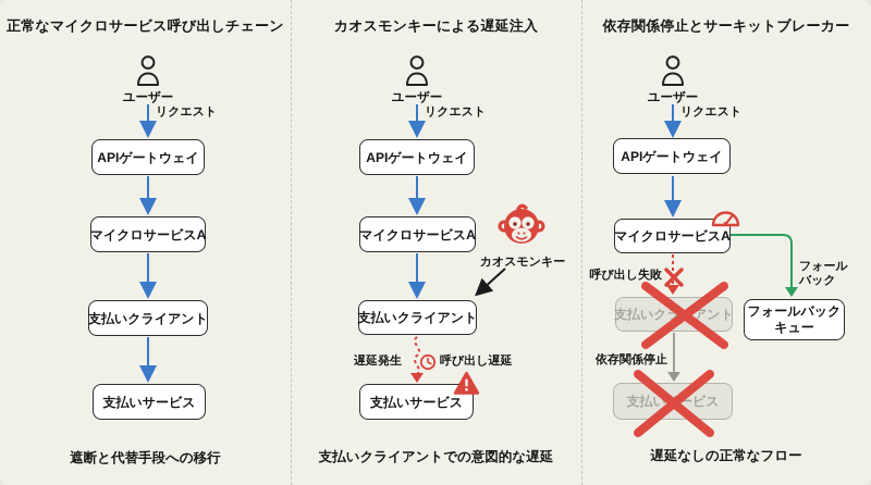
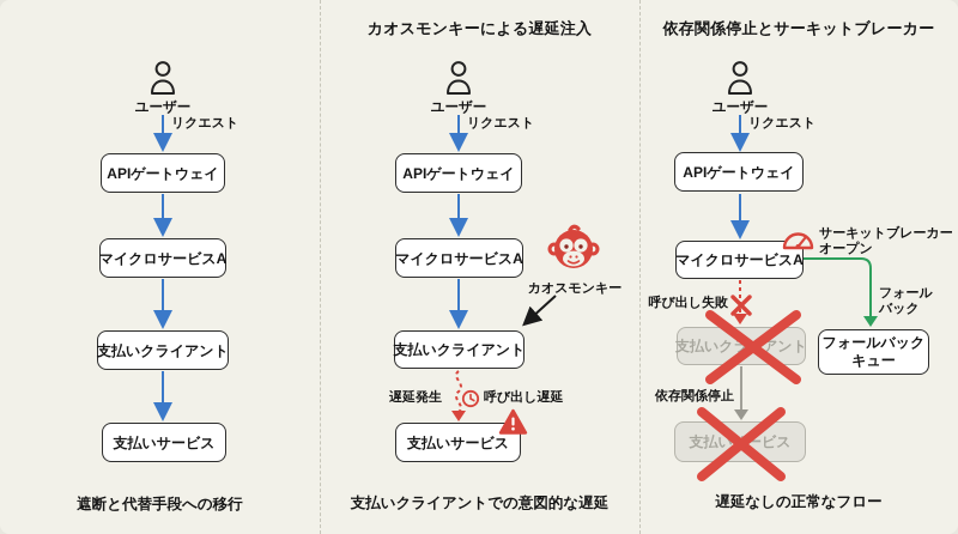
- 正常なマイクロサービス呼び出しチェーン
  ユーザー
  リクエスト
  APIゲートウェイ
  マイクロサービスA
  支払いクライアント
  支払いサービス
  遮断と代替手段への移行
  カオスモンキーによる遅延注入
  ユーザー
  リクエスト
  APIゲートウェイ
  マイクロサービスA
  支払いクライアント
  支払いサービス
  カオスモンキー
  遅延発生
  呼び出し遅延
  支払いクライアントでの意図的な遅延
  依存関係停止とサーキットブレーカー
  ユーザー
  リクエスト
  APIゲートウェイ
  マイクロサービスA
  支払いクラアント
  支払いービス
  フォールバック
  キュー
+ サーキットブレーカー
+ オープン
  呼び出し失敗
  依存関係停止
  フォール
  バック
  遅延なしの正常なフロー
